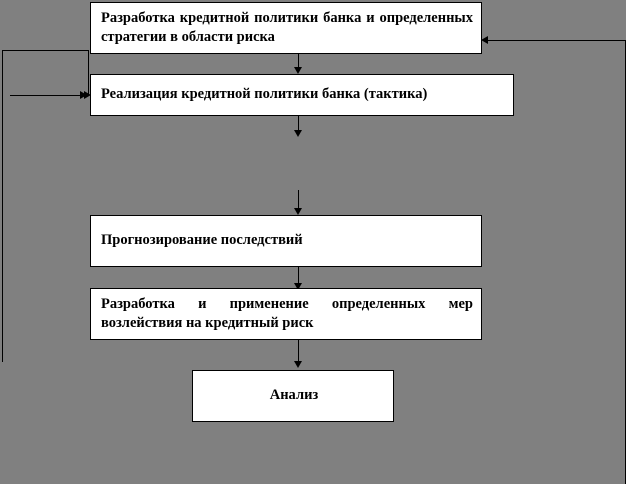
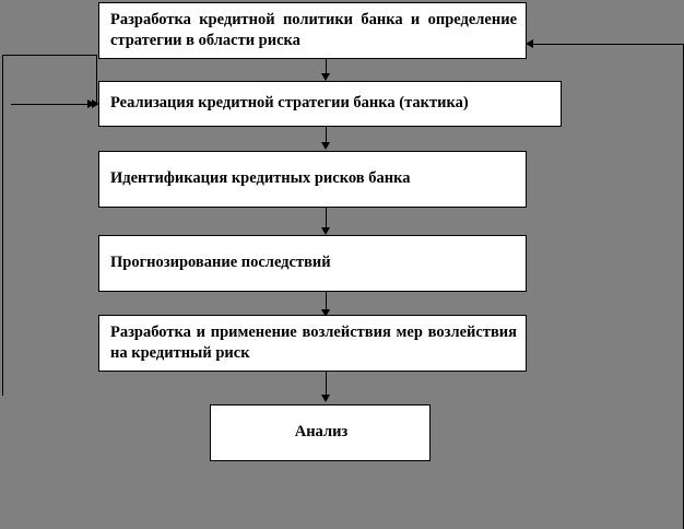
- Разработка кредитной политики банка и определенных стратегии в области риска
+ Разработка кредитной политики банка и определение стратегии в области риска
- Реализация кредитной политики банка (тактика)
+ Реализация кредитной стратегии банка (тактика)
+ Идентификация кредитных рисков банка
  Прогнозирование последствий
- Разработка и применение определенных мер возлействия на кредитный риск
+ Разработка и применение возлействия мер возлействия на кредитный риск
  Анализ
